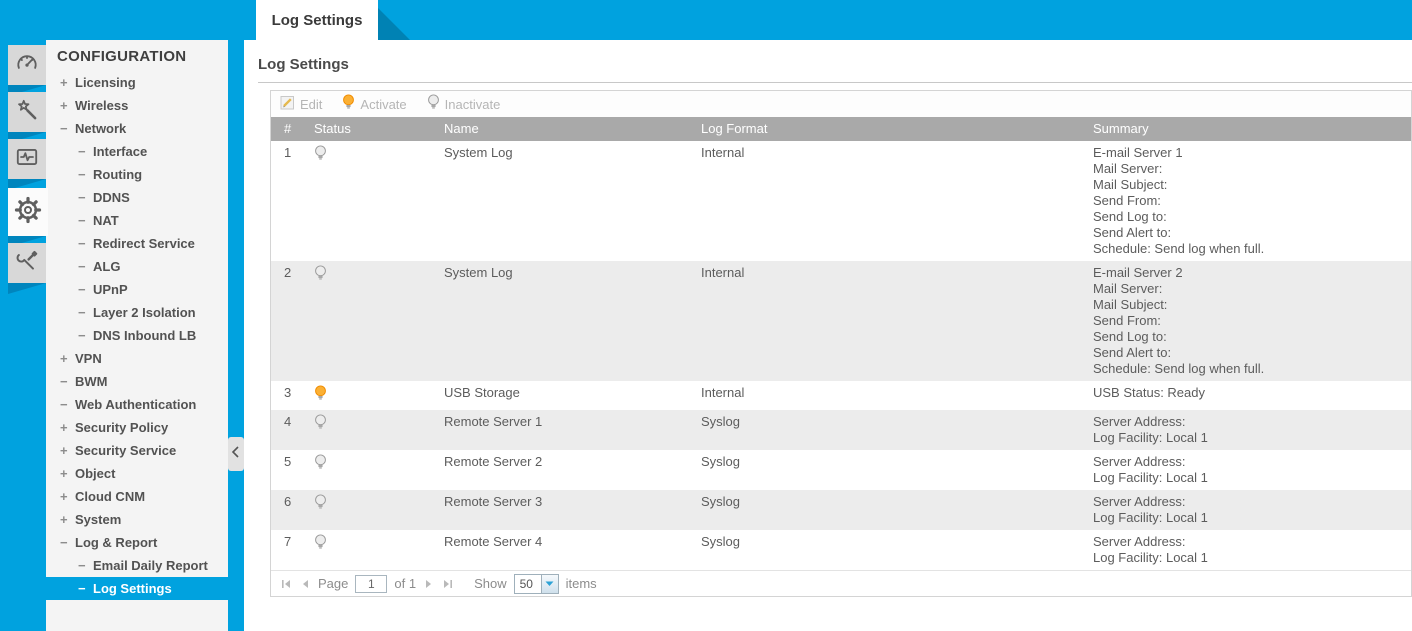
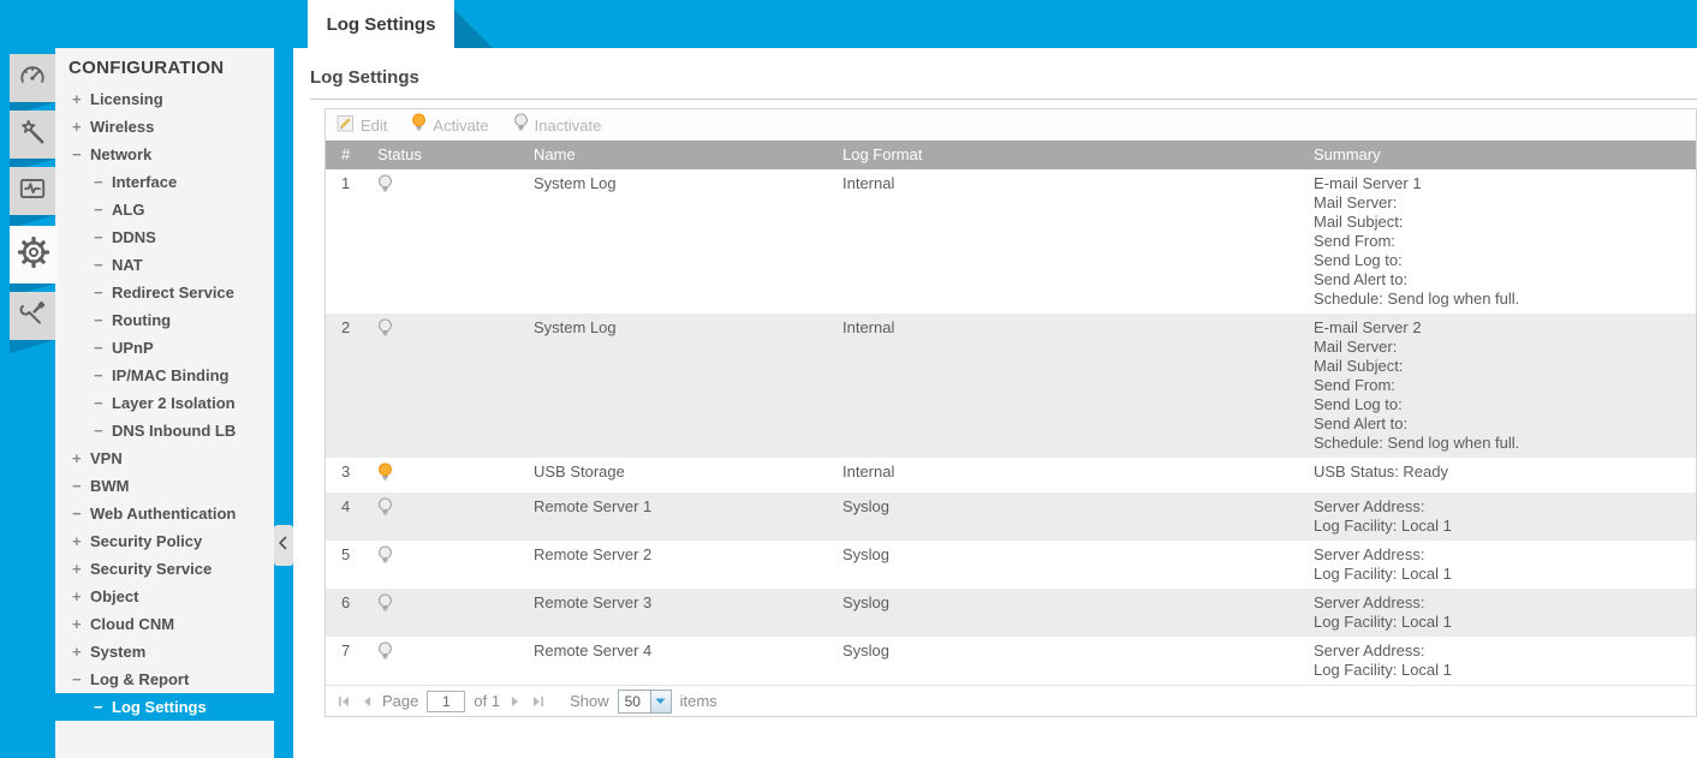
  CONFIGURATION
  + Licensing
  + Wireless
  − Network
  − Interface
- − Routing
+ − ALG
  − DDNS
  − NAT
  − Redirect Service
- − ALG
+ − Routing
  − UPnP
+ − IP/MAC Binding
  − Layer 2 Isolation
  − DNS Inbound LB
  + VPN
  − BWM
  − Web Authentication
  + Security Policy
  + Security Service
  + Object
  + Cloud CNM
  + System
  − Log & Report
- − Email Daily Report
  − Log Settings
  Log Settings
  Log Settings
  Edit
  Activate
  Inactivate
  #
  Status
  Name
  Log Format
  Summary
  1
  System Log
  Internal
  E-mail Server 1
  Mail Server:
  Mail Subject:
  Send From:
  Send Log to:
  Send Alert to:
  Schedule: Send log when full.
  2
  System Log
  Internal
  E-mail Server 2
  Mail Server:
  Mail Subject:
  Send From:
  Send Log to:
  Send Alert to:
  Schedule: Send log when full.
  3
  USB Storage
  Internal
  USB Status: Ready
  4
  Remote Server 1
  Syslog
  Server Address:
  Log Facility: Local 1
  5
  Remote Server 2
  Syslog
  Server Address:
  Log Facility: Local 1
  6
  Remote Server 3
  Syslog
  Server Address:
  Log Facility: Local 1
  7
  Remote Server 4
  Syslog
  Server Address:
  Log Facility: Local 1
  Page
  1
  of 1
  Show
  50
  items
